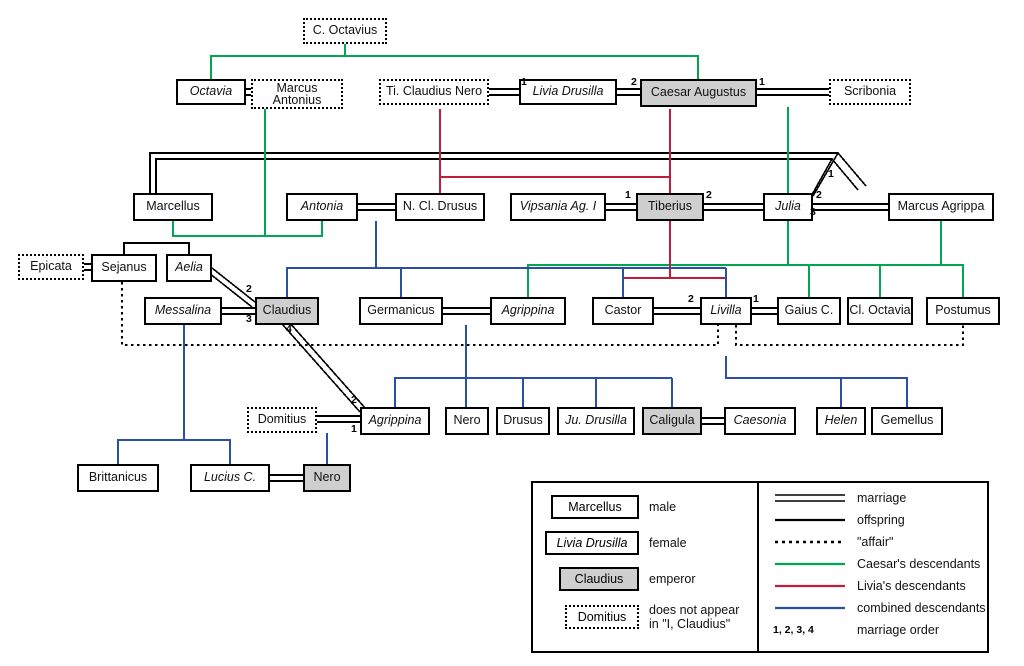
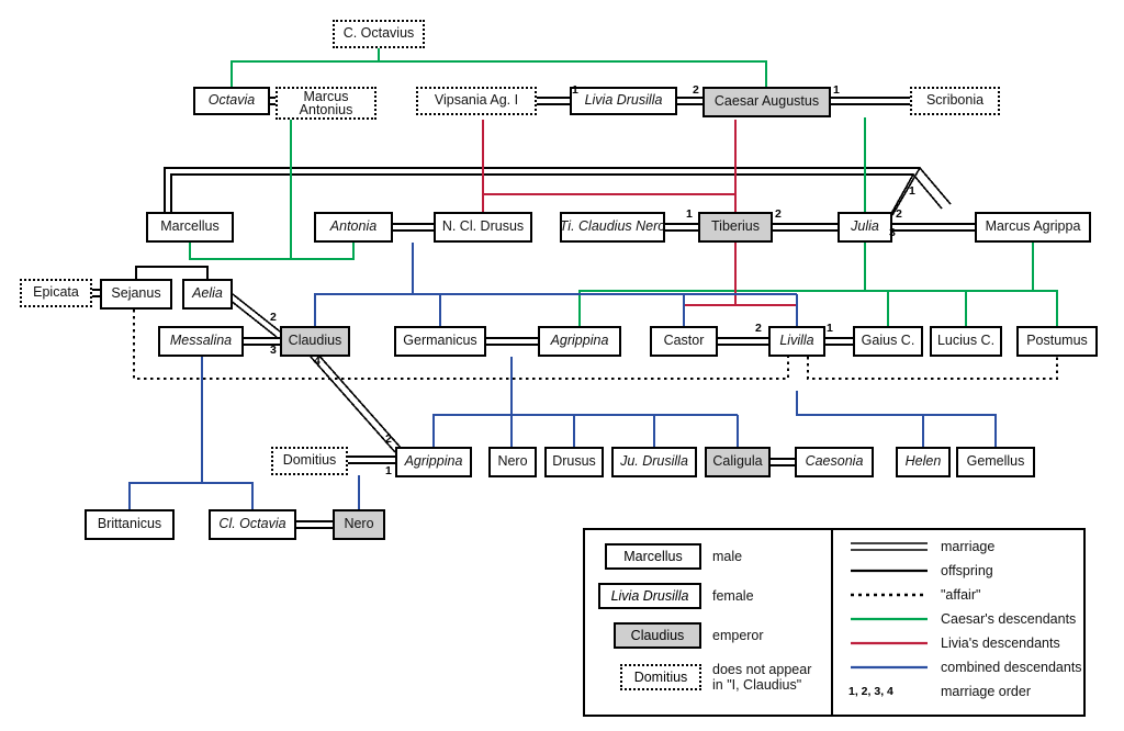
  C. Octavius
  Octavia
  Marcus Antonius
- Ti. Claudius Nero
+ Vipsania Ag. I
  Livia Drusilla
  Caesar Augustus
  Scribonia
  Marcellus
  Antonia
  N. Cl. Drusus
- Vipsania Ag. I
+ Ti. Claudius Nero
  Tiberius
  Julia
  Marcus Agrippa
  Epicata
  Sejanus
  Aelia
  Messalina
  Claudius
  Germanicus
  Agrippina
  Castor
  Livilla
  Gaius C.
- Cl. Octavia
+ Lucius C.
  Postumus
  Domitius
  Agrippina
  Nero
  Drusus
  Ju. Drusilla
  Caligula
  Caesonia
  Helen
  Gemellus
  Brittanicus
- Lucius C.
+ Cl. Octavia
  Nero
  1
  2
  1
  1
  2
  1
  3
  2
  2
  3
  4
  2
  1
  2
  1
  Marcellus
  male
  Livia Drusilla
  female
  Claudius
  emperor
  Domitius
  does not appear
  in "I, Claudius"
  marriage
  offspring
  "affair"
  Caesar's descendants
  Livia's descendants
  combined descendants
  1, 2, 3, 4
  marriage order
